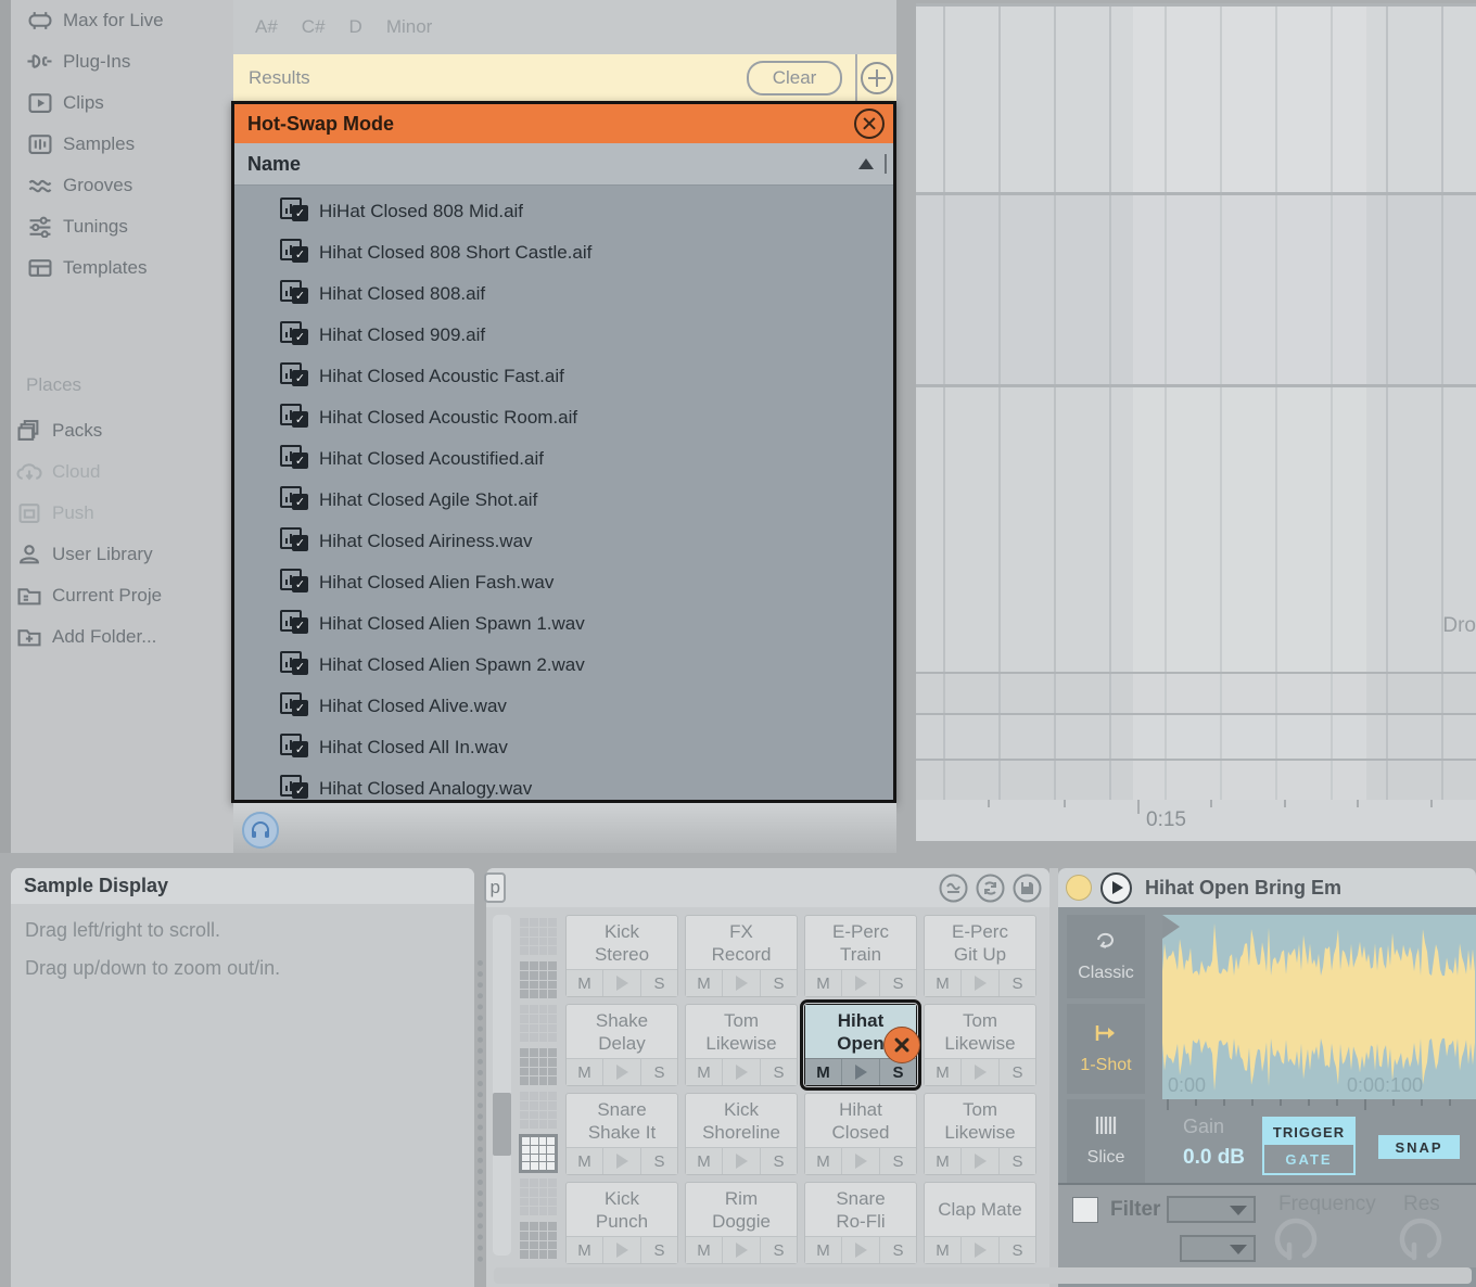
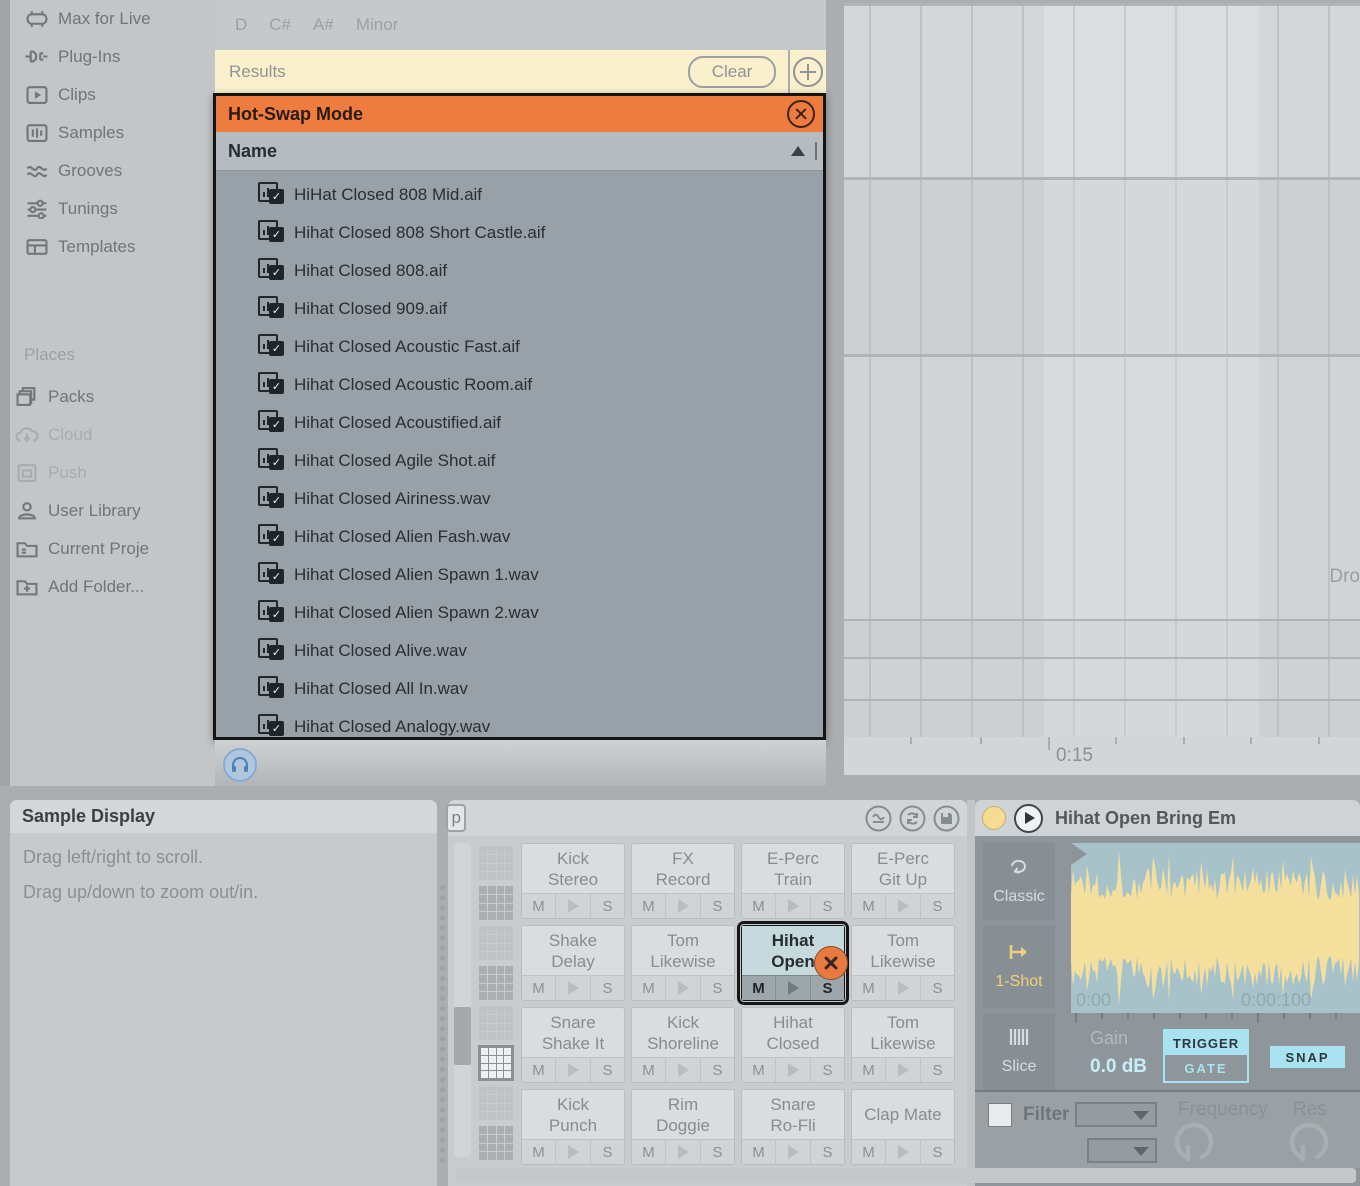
  Max for Live
  Plug-Ins
  Clips
  Samples
  Grooves
  Tunings
  Templates
  Places
  Packs
  Cloud
  Push
  User Library
  Current Proje
  Add Folder...
- A#
+ D
  C#
- D
+ A#
  Minor
  Results
  Clear
  Hot-Swap Mode
  Name
  ✓
  HiHat Closed 808 Mid.aif
  ✓
  Hihat Closed 808 Short Castle.aif
  ✓
  Hihat Closed 808.aif
  ✓
  Hihat Closed 909.aif
  ✓
  Hihat Closed Acoustic Fast.aif
  ✓
  Hihat Closed Acoustic Room.aif
  ✓
  Hihat Closed Acoustified.aif
  ✓
  Hihat Closed Agile Shot.aif
  ✓
  Hihat Closed Airiness.wav
  ✓
  Hihat Closed Alien Fash.wav
  ✓
  Hihat Closed Alien Spawn 1.wav
  ✓
  Hihat Closed Alien Spawn 2.wav
  ✓
  Hihat Closed Alive.wav
  ✓
  Hihat Closed All In.wav
  ✓
  Hihat Closed Analogy.wav
  Dro
  0:15
  Sample Display
  Drag left/right to scroll.
  Drag up/down to zoom out/in.
  p
  Kick
  Stereo
  M
  S
  FX
  Record
  M
  S
  E-Perc
  Train
  M
  S
  E-Perc
  Git Up
  M
  S
  Shake
  Delay
  M
  S
  Tom
  Likewise
  M
  S
  Hihat
  Open
  M
  S
  Tom
  Likewise
  M
  S
  Snare
  Shake It
  M
  S
  Kick
  Shoreline
  M
  S
  Hihat
  Closed
  M
  S
  Tom
  Likewise
  M
  S
  Kick
  Punch
  M
  S
  Rim
  Doggie
  M
  S
  Snare
  Ro-Fli
  M
  S
  Clap Mate
  M
  S
  Hihat Open Bring Em
  Classic
  1-Shot
  Slice
  0:00
  0:00:100
  Gain
  0.0 dB
  TRIGGER
  GATE
  SNAP
  Filter
